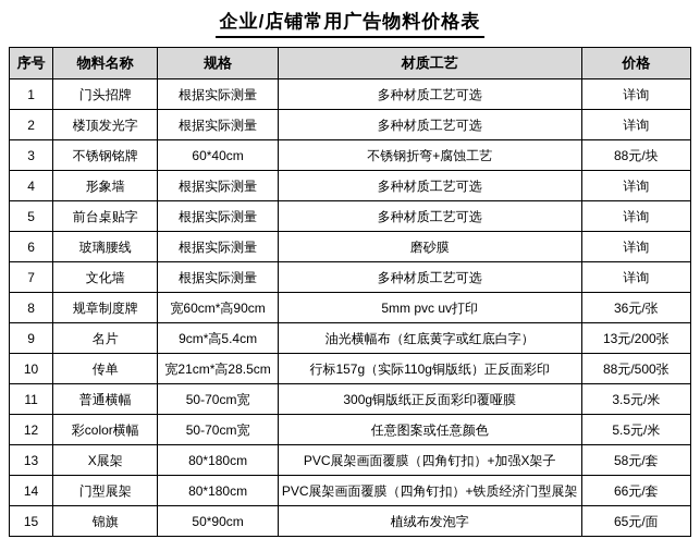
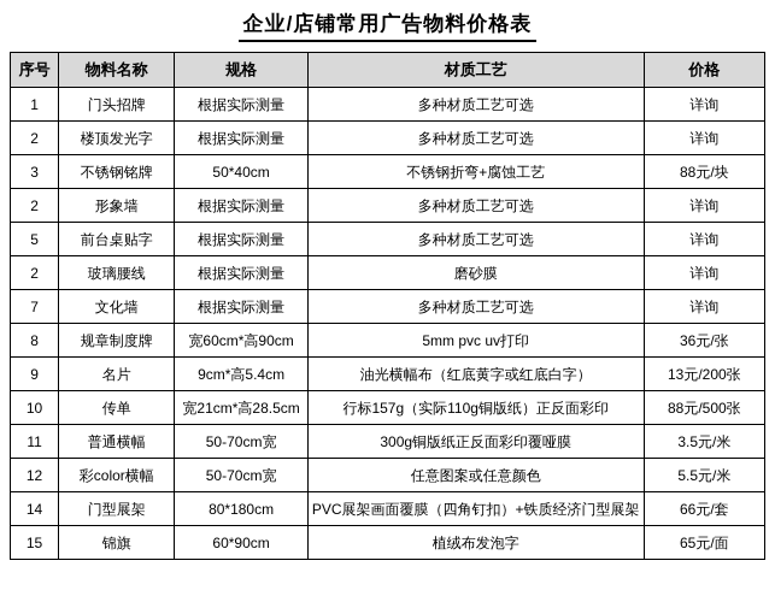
  企业/店铺常用广告物料价格表
  序号	物料名称	规格	材质工艺	价格
  1	门头招牌	根据实际测量	多种材质工艺可选	详询
  2	楼顶发光字	根据实际测量	多种材质工艺可选	详询
- 3	不锈钢铭牌	60*40cm	不锈钢折弯+腐蚀工艺	88元/块
+ 3	不锈钢铭牌	50*40cm	不锈钢折弯+腐蚀工艺	88元/块
- 4	形象墙	根据实际测量	多种材质工艺可选	详询
+ 2	形象墙	根据实际测量	多种材质工艺可选	详询
  5	前台桌贴字	根据实际测量	多种材质工艺可选	详询
- 6	玻璃腰线	根据实际测量	磨砂膜	详询
+ 2	玻璃腰线	根据实际测量	磨砂膜	详询
  7	文化墙	根据实际测量	多种材质工艺可选	详询
  8	规章制度牌	宽60cm*高90cm	5mm pvc uv打印	36元/张
  9	名片	9cm*高5.4cm	油光横幅布（红底黄字或红底白字）	13元/200张
  10	传单	宽21cm*高28.5cm	行标157g（实际110g铜版纸）正反面彩印	88元/500张
  11	普通横幅	50-70cm宽	300g铜版纸正反面彩印覆哑膜	3.5元/米
  12	彩color横幅	50-70cm宽	任意图案或任意颜色	5.5元/米
- 13	X展架	80*180cm	PVC展架画面覆膜（四角钉扣）+加强X架子	58元/套
  14	门型展架	80*180cm	PVC展架画面覆膜（四角钉扣）+铁质经济门型展架	66元/套
- 15	锦旗	50*90cm	植绒布发泡字	65元/面
+ 15	锦旗	60*90cm	植绒布发泡字	65元/面
